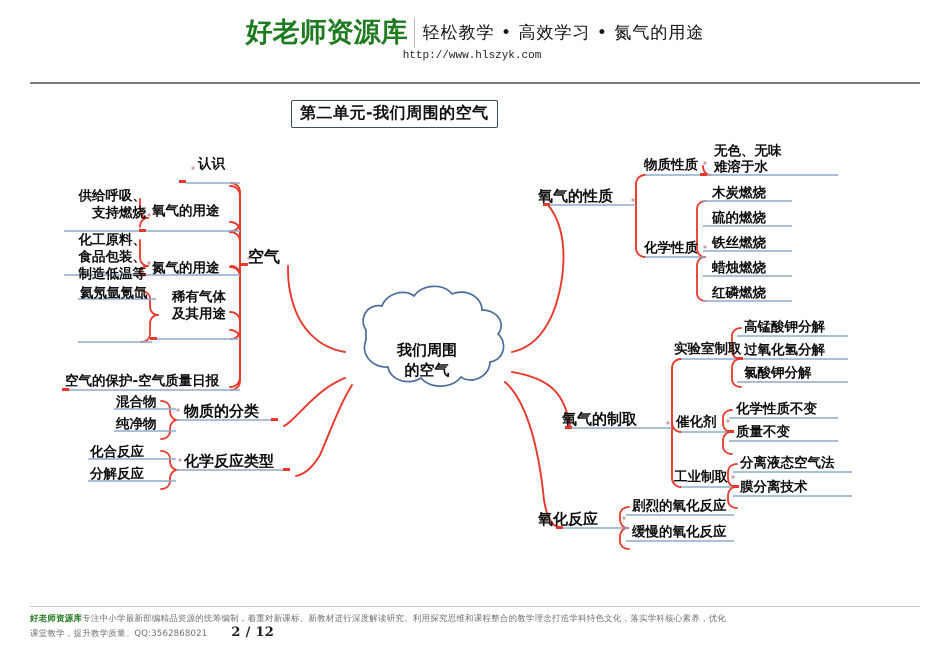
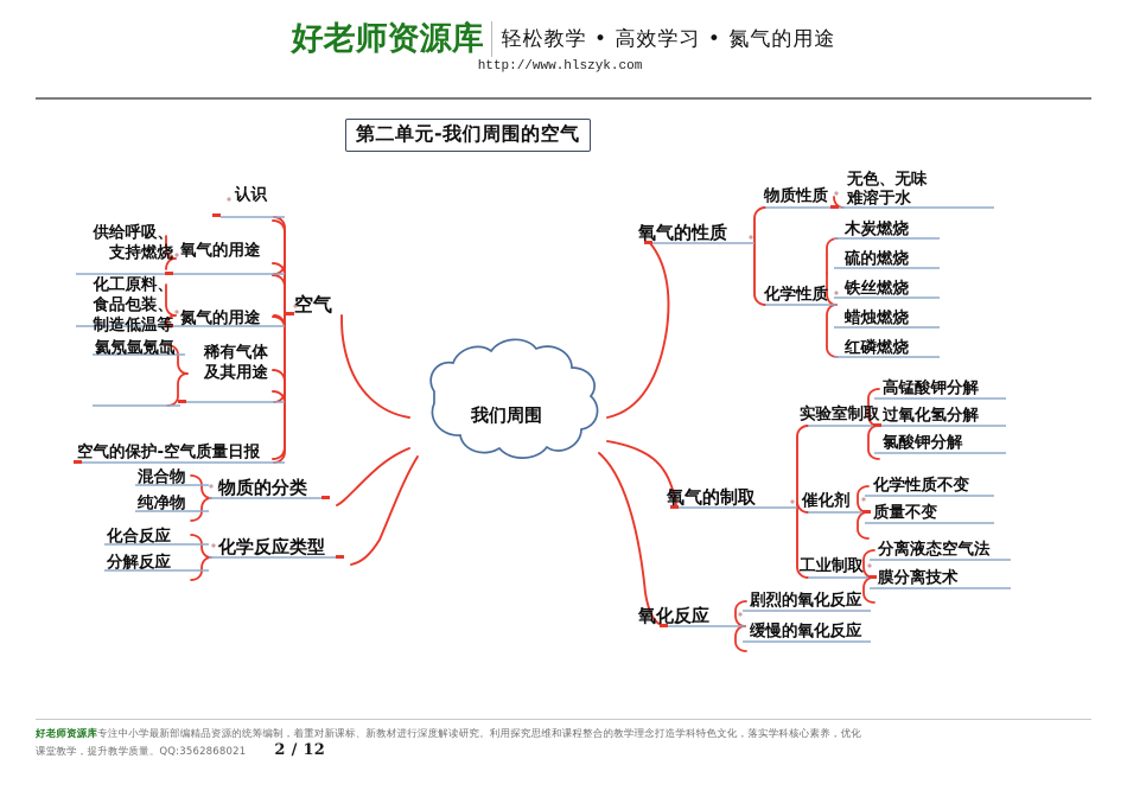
  好老师资源库
  轻松教学 • 高效学习 • 氮气的用途
  http://www.hlszyk.com
  第二单元-我们周围的空气
  我们周围
- 的空气
  空气
  认识
  氧气的用途
  供给呼吸、
  支持燃烧
  氮气的用途
  化工原料、
  食品包装、
  制造低温等
  稀有气体
  及其用途
  氦氖氩氪氙
  空气的保护-空气质量日报
  物质的分类
  混合物
  纯净物
  化学反应类型
  化合反应
  分解反应
  氧气的性质
  物质性质
  无色、无味
  难溶于水
  化学性质
  木炭燃烧
  硫的燃烧
  铁丝燃烧
  蜡烛燃烧
  红磷燃烧
  氧气的制取
  实验室制取
  高锰酸钾分解
  过氧化氢分解
  氯酸钾分解
  催化剂
  化学性质不变
  质量不变
  工业制取
  分离液态空气法
  膜分离技术
  氧化反应
  剧烈的氧化反应
  缓慢的氧化反应
  好老师资源库专注中小学最新部编精品资源的统筹编制，着重对新课标、新教材进行深度解读研究。利用探究思维和课程整合的教学理念打造学科特色文化，落实学科核心素养，优化
  课堂教学，提升教学质量。QQ:3562868021 2 / 12
